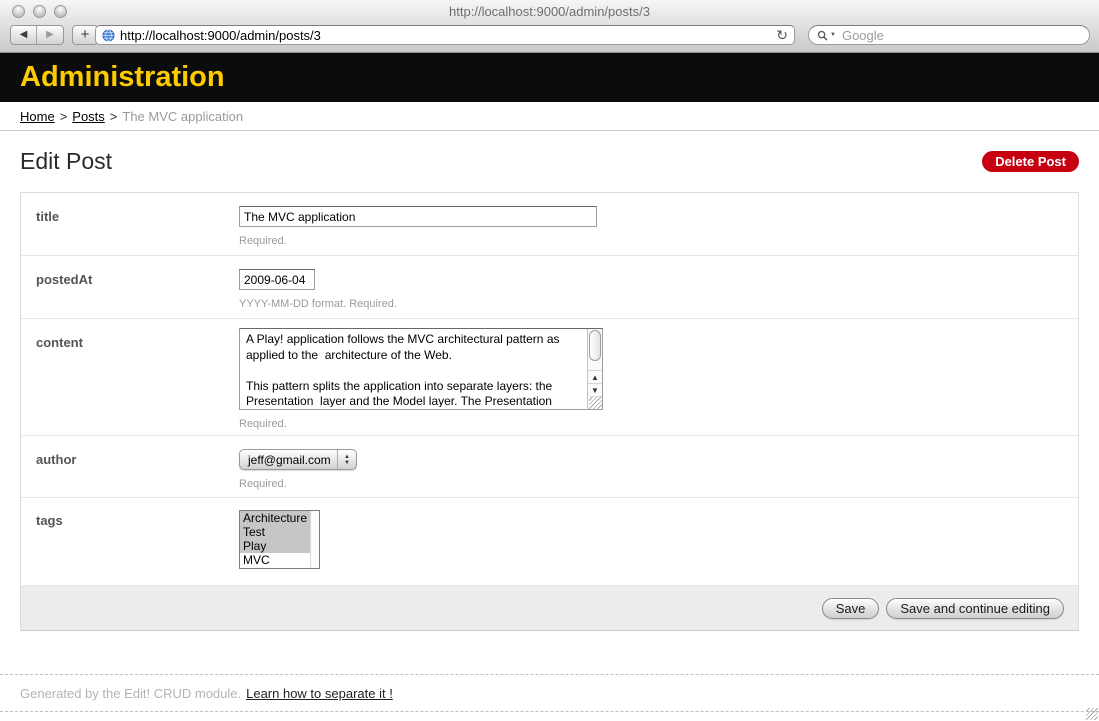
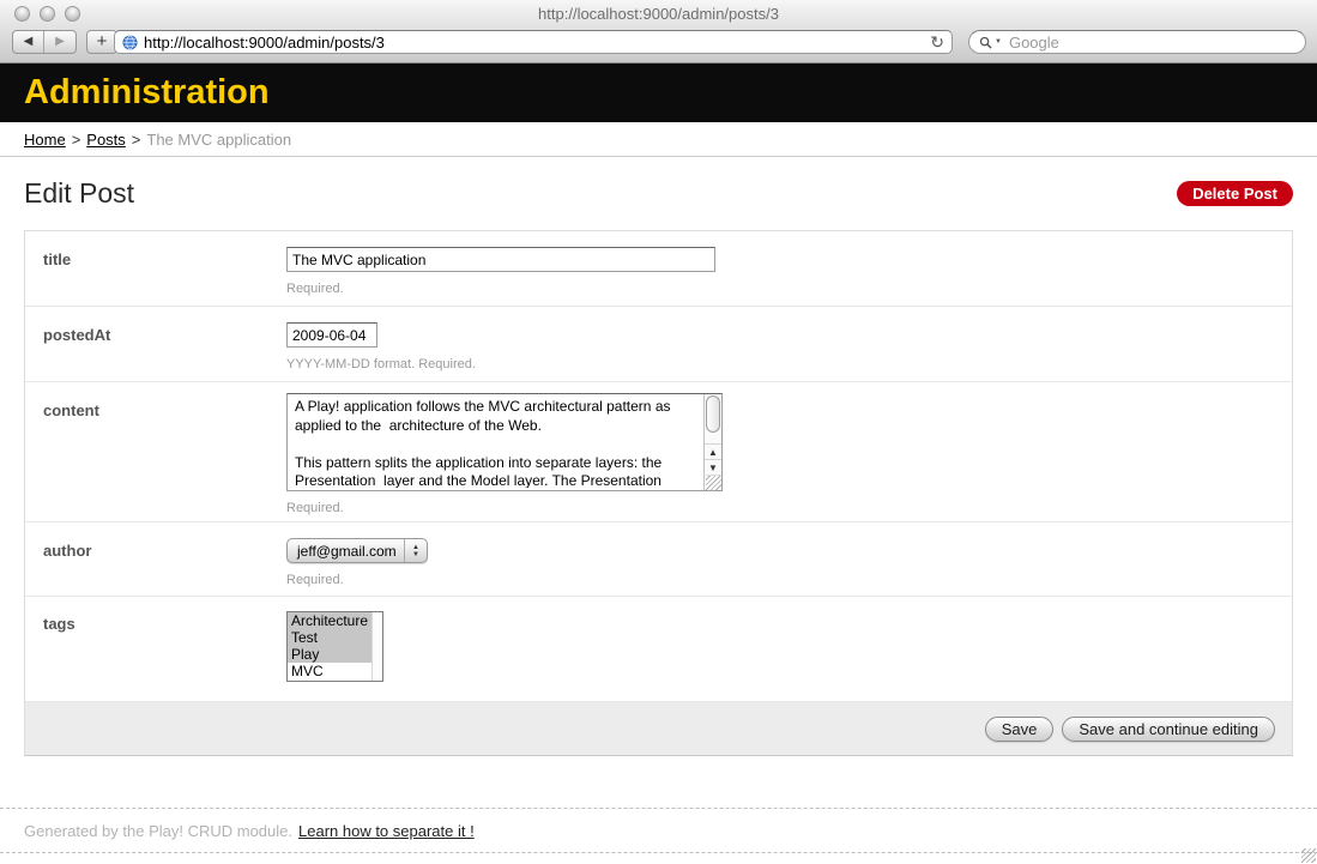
  http://localhost:9000/admin/posts/3
  ◀
  ▶
  +
  http://localhost:9000/admin/posts/3
  ↻
  Google
  Administration
  Home
  >
  Posts
  >
  The MVC application
  Edit Post
  Delete Post
  title
  The MVC application
  Required.
  postedAt
  2009-06-04
  YYYY-MM-DD format. Required.
  content
  A Play! application follows the MVC architectural pattern as
  applied to the architecture of the Web.
  This pattern splits the application into separate layers: the
  Presentation layer and the Model layer. The Presentation
  ▲
  ▼
  Required.
  author
  jeff@gmail.com
  Required.
  tags
  Architecture
  Test
  Play
  MVC
  Save
  Save and continue editing
- Generated by the Edit! CRUD module.
+ Generated by the Play! CRUD module.
  Learn how to separate it !
